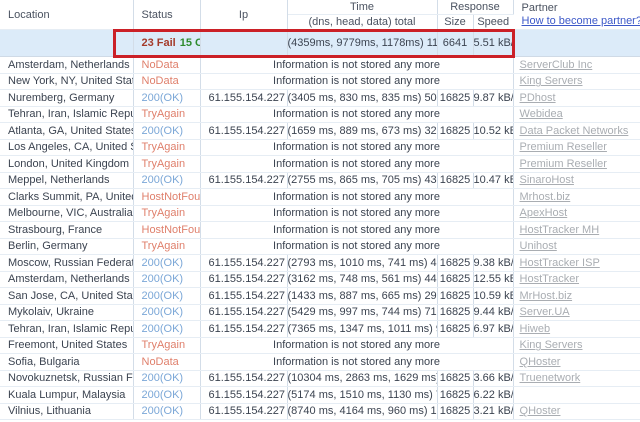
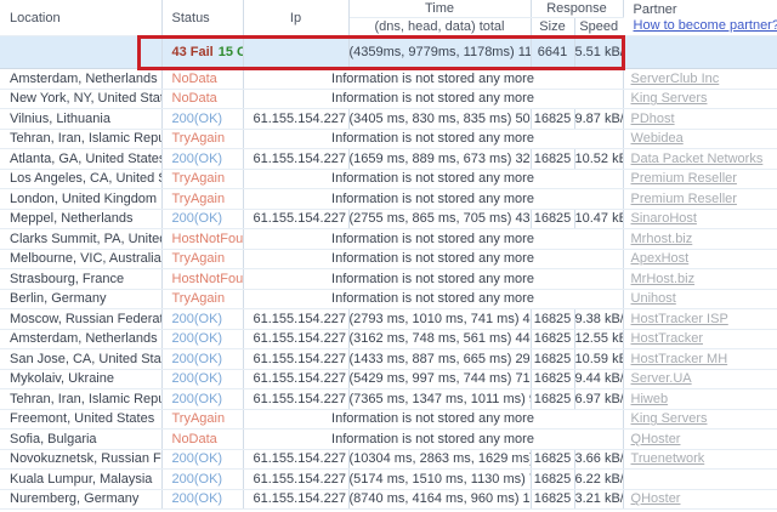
  Location	Status	Ip	Time	Response	Partner How to become partner?
  (dns, head, data) total	Size	Speed
- 	23 Fail 15 O		(4359ms, 9779ms, 1178ms) 11	6641	5.51 kB/
+ 	43 Fail 15 O		(4359ms, 9779ms, 1178ms) 11	6641	5.51 kB/
  Amsterdam, Netherlands	NoData	Information is not stored any more	ServerClub Inc
  New York, NY, United Sta	NoData	Information is not stored any more	King Servers
- Nuremberg, Germany	200(OK)	61.155.154.227	(3405 ms, 830 ms, 835 ms) 50	16825	9.87 kB/	PDhost
+ Vilnius, Lithuania	200(OK)	61.155.154.227	(3405 ms, 830 ms, 835 ms) 50	16825	9.87 kB/	PDhost
  Tehran, Iran, Islamic Rep	TryAgain	Information is not stored any more	Webidea
  Atlanta, GA, United State	200(OK)	61.155.154.227	(1659 ms, 889 ms, 673 ms) 32	16825	10.52 k	Data Packet Networks
  Los Angeles, CA, United	TryAgain	Information is not stored any more	Premium Reseller
  London, United Kingdom	TryAgain	Information is not stored any more	Premium Reseller
  Meppel, Netherlands	200(OK)	61.155.154.227	(2755 ms, 865 ms, 705 ms) 43	16825	10.47 k	SinaroHost
  Clarks Summit, PA, Unite	HostNotFou	Information is not stored any more	Mrhost.biz
  Melbourne, VIC, Australia	TryAgain	Information is not stored any more	ApexHost
- Strasbourg, France	HostNotFou	Information is not stored any more	HostTracker MH
+ Strasbourg, France	HostNotFou	Information is not stored any more	MrHost.biz
  Berlin, Germany	TryAgain	Information is not stored any more	Unihost
  Moscow, Russian Federa	200(OK)	61.155.154.227	(2793 ms, 1010 ms, 741 ms) 4	16825	9.38 kB/	HostTracker ISP
  Amsterdam, Netherlands	200(OK)	61.155.154.227	(3162 ms, 748 ms, 561 ms) 44	16825	12.55 k	HostTracker
- San Jose, CA, United Sta	200(OK)	61.155.154.227	(1433 ms, 887 ms, 665 ms) 29	16825	10.59 k	MrHost.biz
+ San Jose, CA, United Sta	200(OK)	61.155.154.227	(1433 ms, 887 ms, 665 ms) 29	16825	10.59 k	HostTracker MH
  Mykolaiv, Ukraine	200(OK)	61.155.154.227	(5429 ms, 997 ms, 744 ms) 71	16825	9.44 kB/	Server.UA
  Tehran, Iran, Islamic Rep	200(OK)	61.155.154.227	(7365 ms, 1347 ms, 1011 ms)	16825	6.97 kB/	Hiweb
  Freemont, United States	TryAgain	Information is not stored any more	King Servers
  Sofia, Bulgaria	NoData	Information is not stored any more	QHoster
  Novokuznetsk, Russian F	200(OK)	61.155.154.227	(10304 ms, 2863 ms, 1629 ms	16825	3.66 kB/	Truenetwork
  Kuala Lumpur, Malaysia	200(OK)	61.155.154.227	(5174 ms, 1510 ms, 1130 ms)	16825	6.22 kB/
- Vilnius, Lithuania	200(OK)	61.155.154.227	(8740 ms, 4164 ms, 960 ms) 1	16825	3.21 kB/	QHoster
+ Nuremberg, Germany	200(OK)	61.155.154.227	(8740 ms, 4164 ms, 960 ms) 1	16825	3.21 kB/	QHoster
